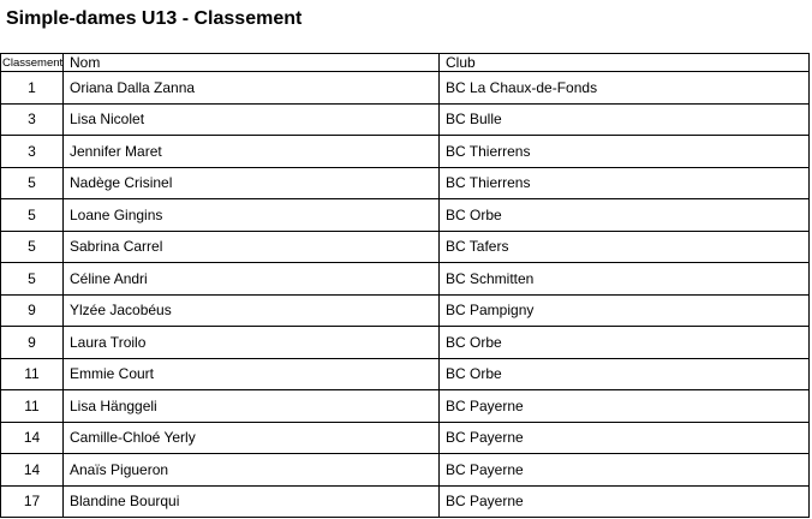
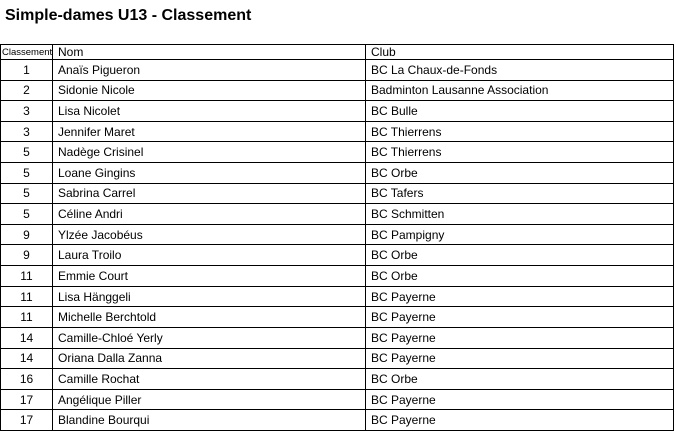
  Simple-dames U13 - Classement
  Classement	Nom	Club
- 1	Oriana Dalla Zanna	BC La Chaux-de-Fonds
+ 1	Anaïs Pigueron	BC La Chaux-de-Fonds
+ 2	Sidonie Nicole	Badminton Lausanne Association
  3	Lisa Nicolet	BC Bulle
  3	Jennifer Maret	BC Thierrens
  5	Nadège Crisinel	BC Thierrens
  5	Loane Gingins	BC Orbe
  5	Sabrina Carrel	BC Tafers
  5	Céline Andri	BC Schmitten
  9	Ylzée Jacobéus	BC Pampigny
  9	Laura Troilo	BC Orbe
  11	Emmie Court	BC Orbe
  11	Lisa Hänggeli	BC Payerne
+ 11	Michelle Berchtold	BC Payerne
  14	Camille-Chloé Yerly	BC Payerne
- 14	Anaïs Pigueron	BC Payerne
+ 14	Oriana Dalla Zanna	BC Payerne
+ 16	Camille Rochat	BC Orbe
+ 17	Angélique Piller	BC Payerne
  17	Blandine Bourqui	BC Payerne
